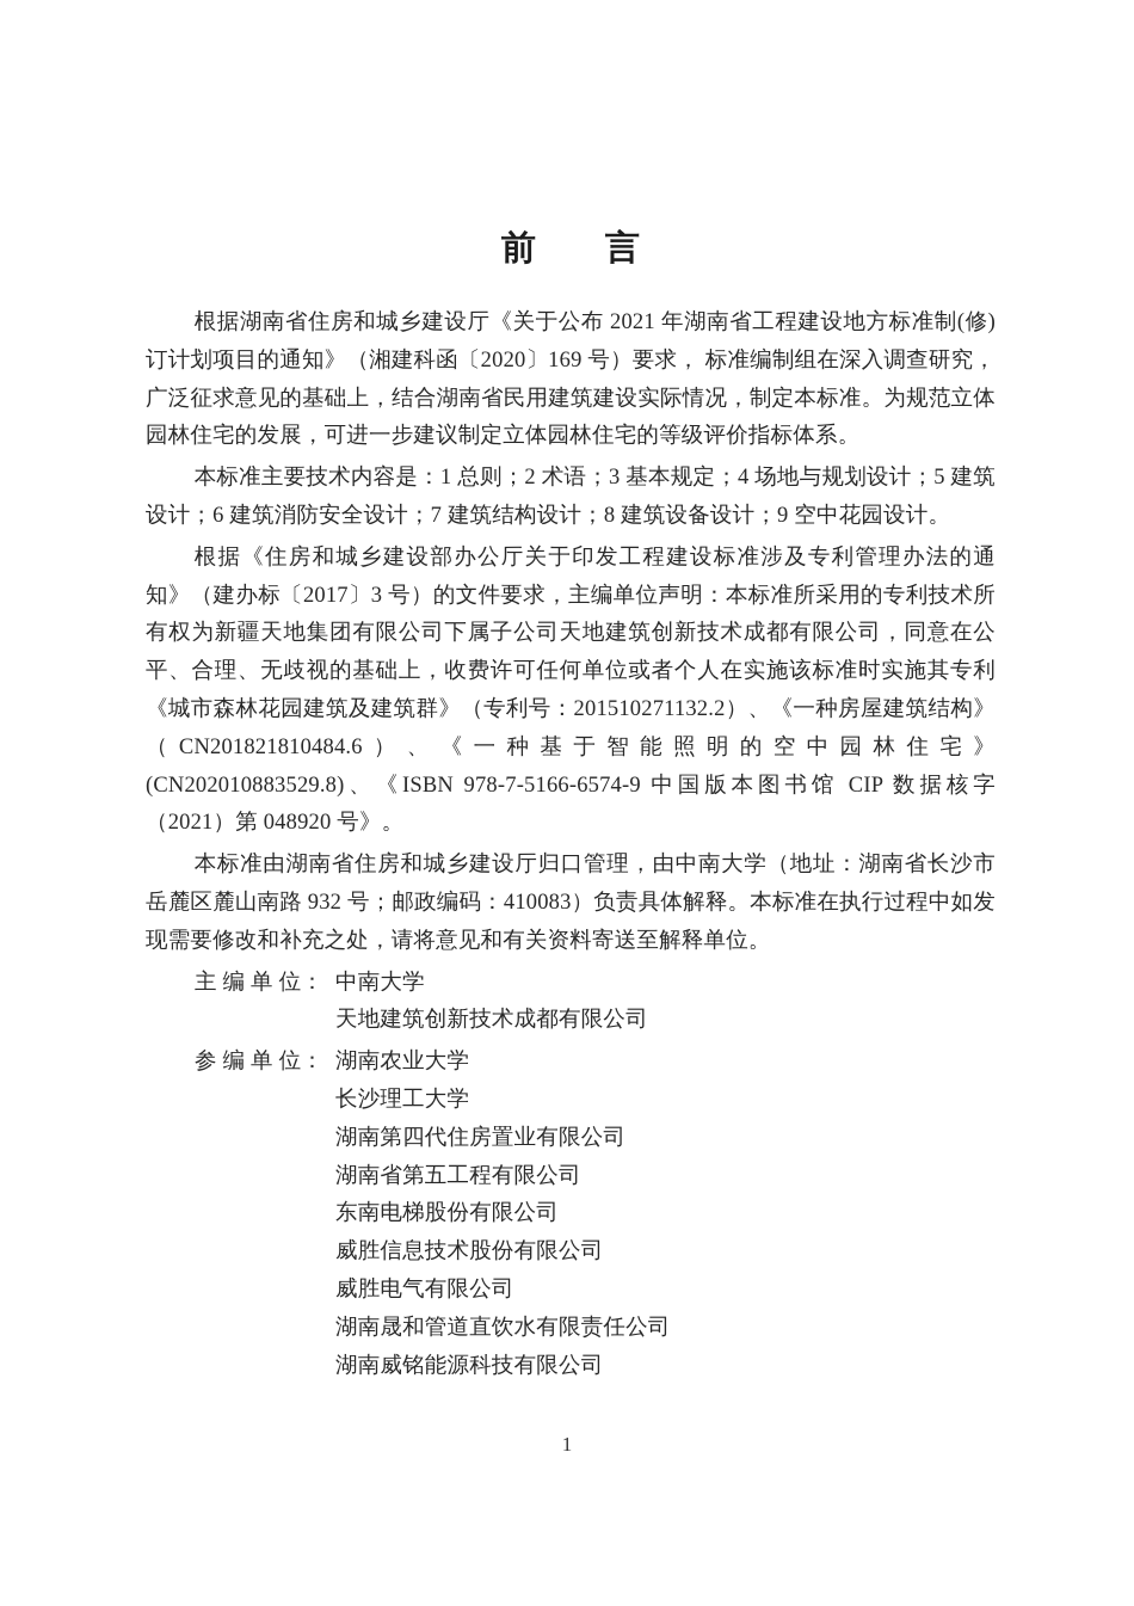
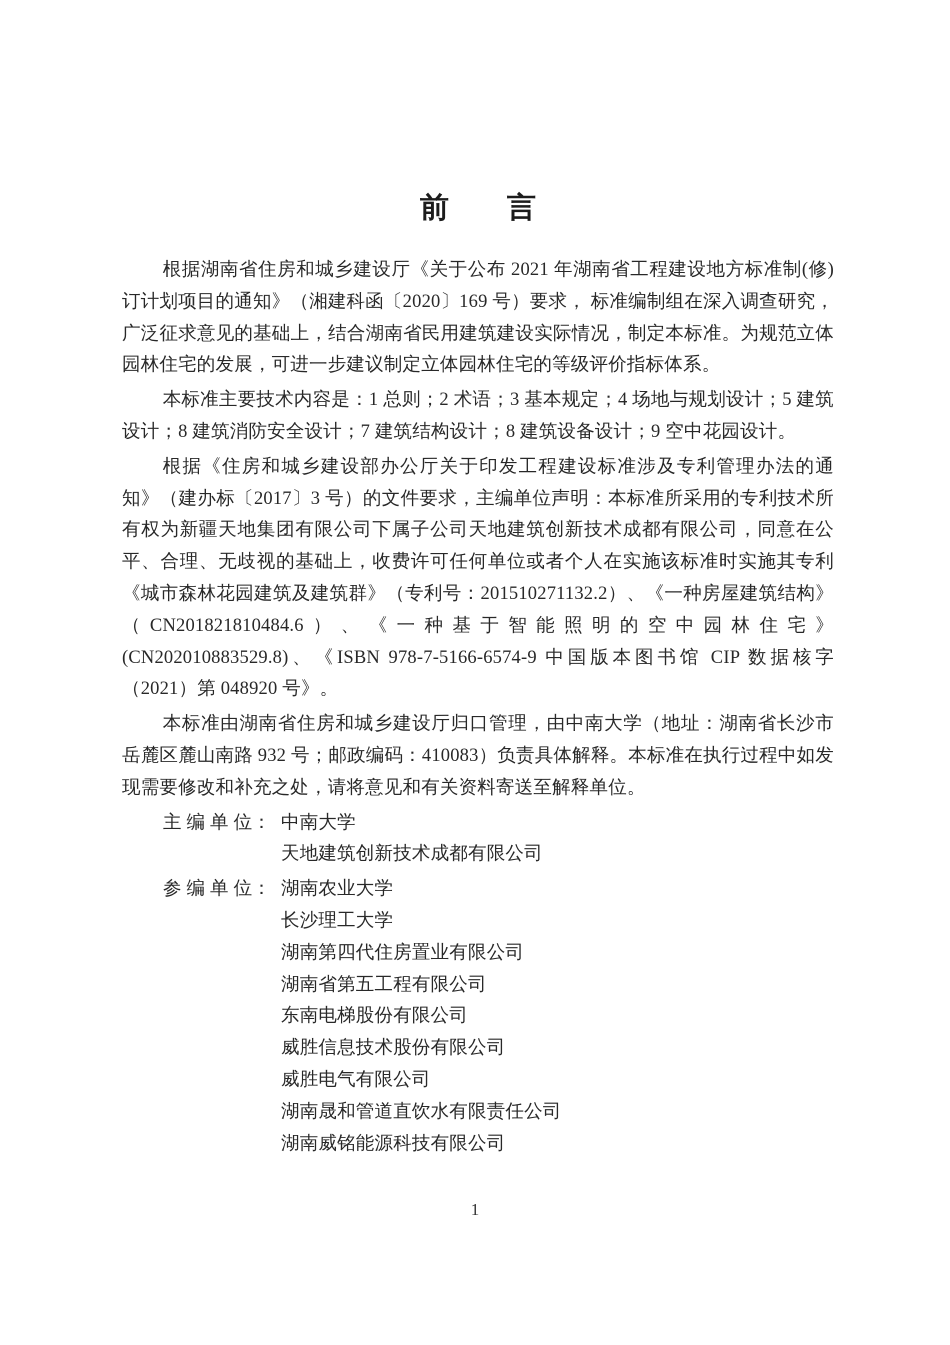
  前 言
  根据湖南省住房和城乡建设厅《关于公布 2021 年湖南省工程建设地方标准制(修)订计划项目的通知》（湘建科函〔2020〕169 号）要求， 标准编制组在深入调查研究，广泛征求意见的基础上，结合湖南省民用建筑建设实际情况，制定本标准。为规范立体园林住宅的发展，可进一步建议制定立体园林住宅的等级评价指标体系。
- 本标准主要技术内容是：1 总则；2 术语；3 基本规定；4 场地与规划设计；5 建筑设计；6 建筑消防安全设计；7 建筑结构设计；8 建筑设备设计；9 空中花园设计。
+ 本标准主要技术内容是：1 总则；2 术语；3 基本规定；4 场地与规划设计；5 建筑设计；8 建筑消防安全设计；7 建筑结构设计；8 建筑设备设计；9 空中花园设计。
  根据《住房和城乡建设部办公厅关于印发工程建设标准涉及专利管理办法的通知》（建办标〔2017〕3 号）的文件要求，主编单位声明：本标准所采用的专利技术所有权为新疆天地集团有限公司下属子公司天地建筑创新技术成都有限公司，同意在公平、合理、无歧视的基础上，收费许可任何单位或者个人在实施该标准时实施其专利《城市森林花园建筑及建筑群》（专利号：201510271132.2）、《一种房屋建筑结构》（CN201821810484.6）、《一种基于智能照明的空中园林住宅》(CN202010883529.8)、《ISBN 978-7-5166-6574-9 中国版本图书馆 CIP 数据核字（2021）第 048920 号》。
  本标准由湖南省住房和城乡建设厅归口管理，由中南大学（地址：湖南省长沙市岳麓区麓山南路 932 号；邮政编码：410083）负责具体解释。本标准在执行过程中如发现需要修改和补充之处，请将意见和有关资料寄送至解释单位。
  主 编 单 位：
  中南大学
  天地建筑创新技术成都有限公司
  参 编 单 位：
  湖南农业大学
  长沙理工大学
  湖南第四代住房置业有限公司
  湖南省第五工程有限公司
  东南电梯股份有限公司
  威胜信息技术股份有限公司
  威胜电气有限公司
  湖南晟和管道直饮水有限责任公司
  湖南威铭能源科技有限公司
  1
